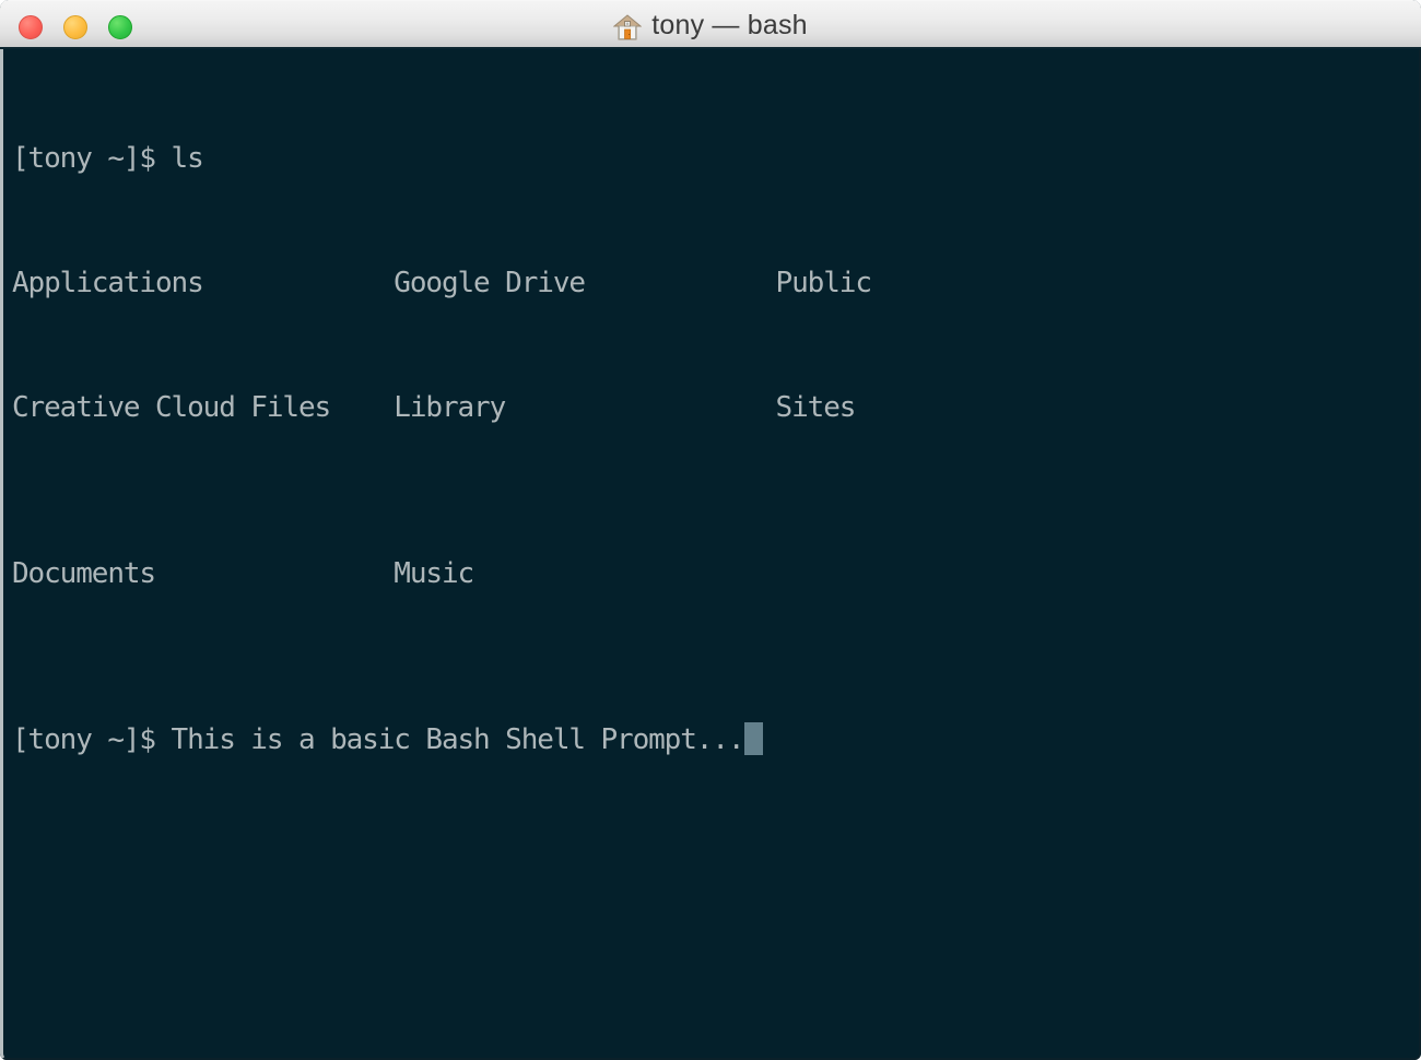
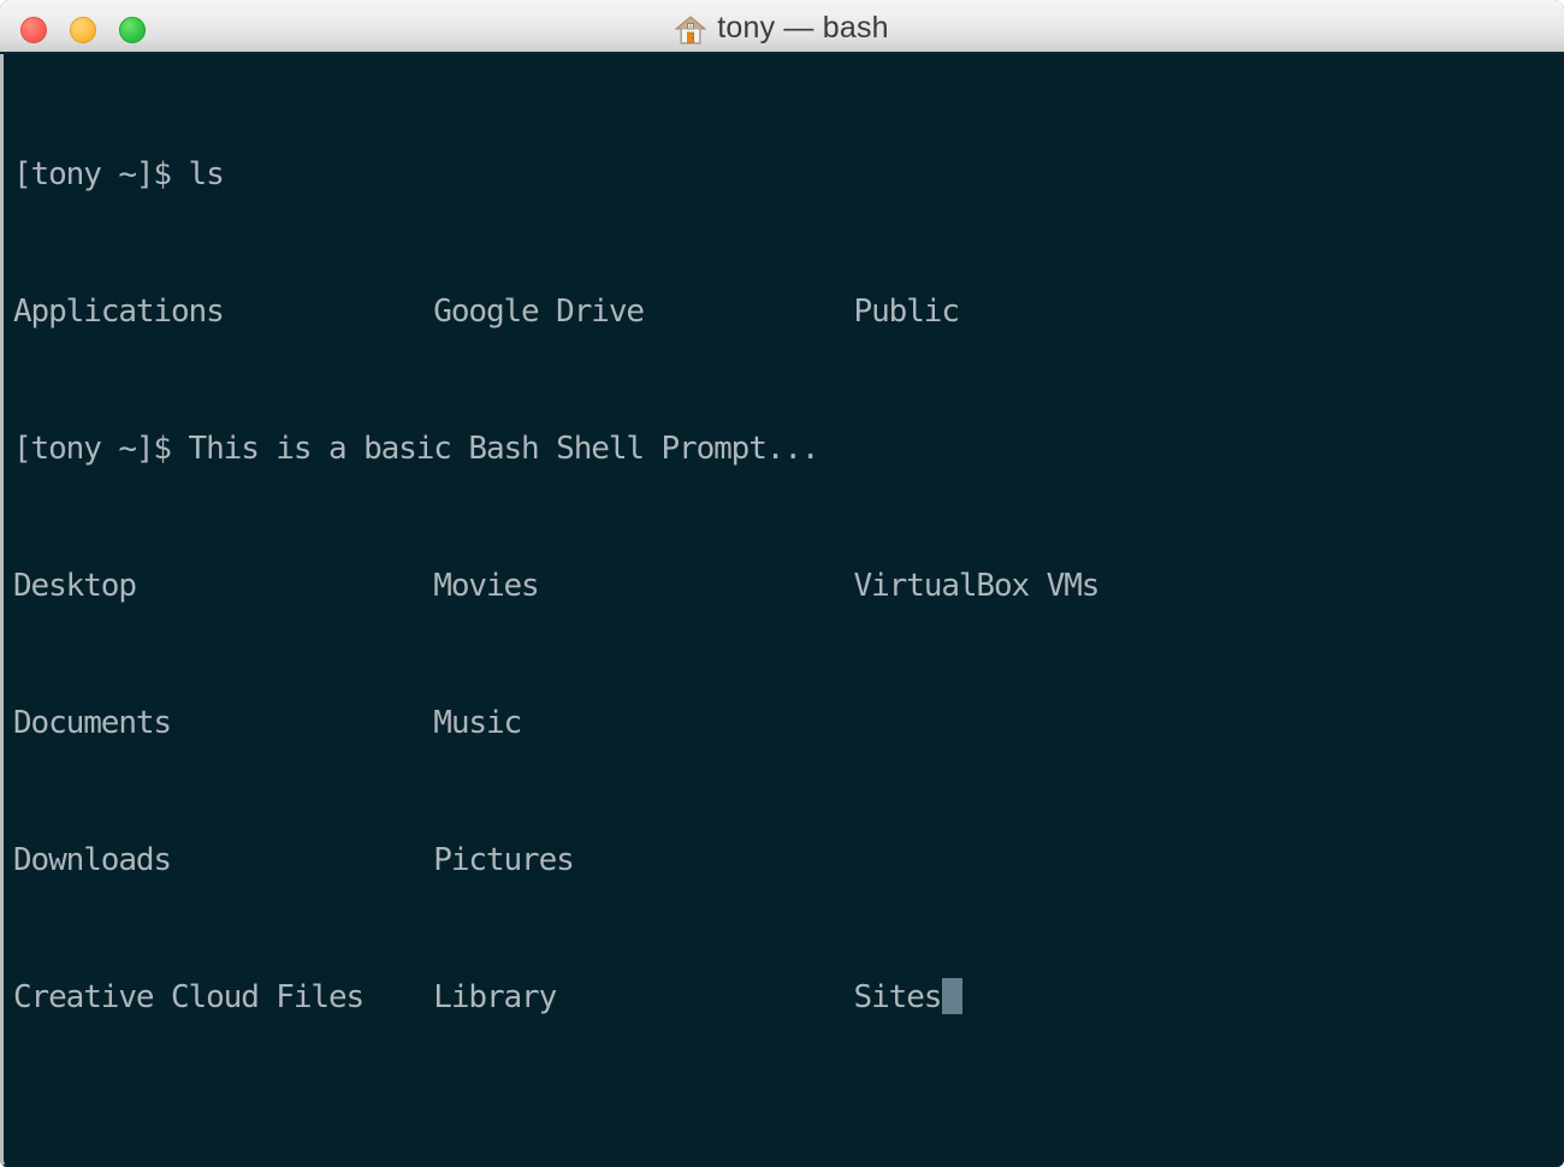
  tony — bash
  [tony ~]$ ls
  Applications Google Drive Public
- Creative Cloud Files Library Sites
+ [tony ~]$ This is a basic Bash Shell Prompt...
+ Desktop Movies VirtualBox VMs
  Documents Music
+ Downloads Pictures
- [tony ~]$ This is a basic Bash Shell Prompt...
+ Creative Cloud Files Library Sites
